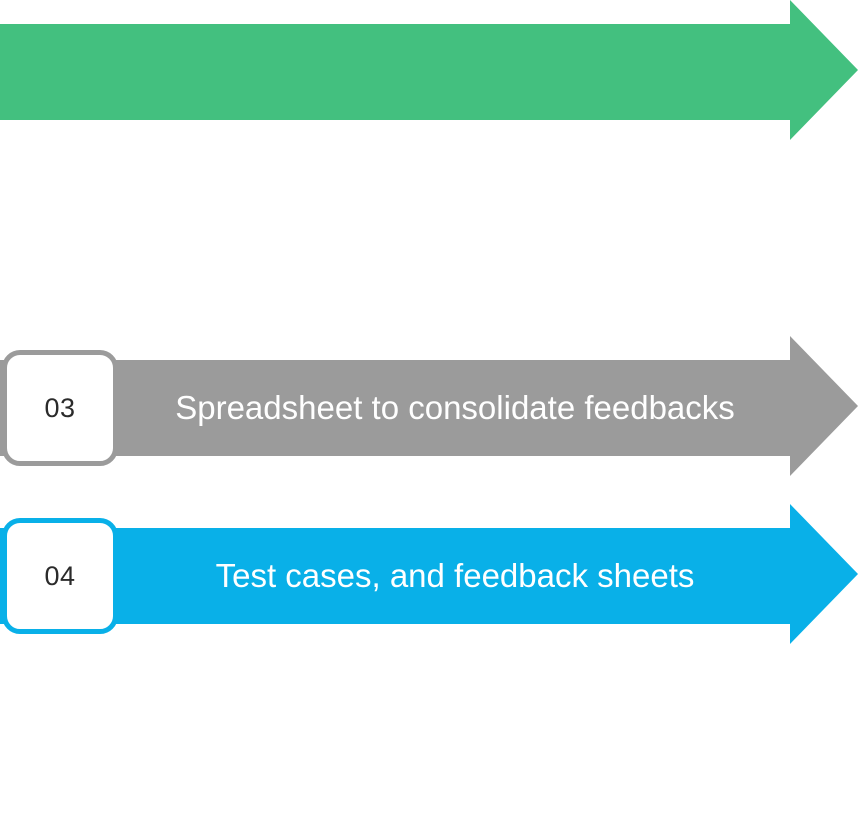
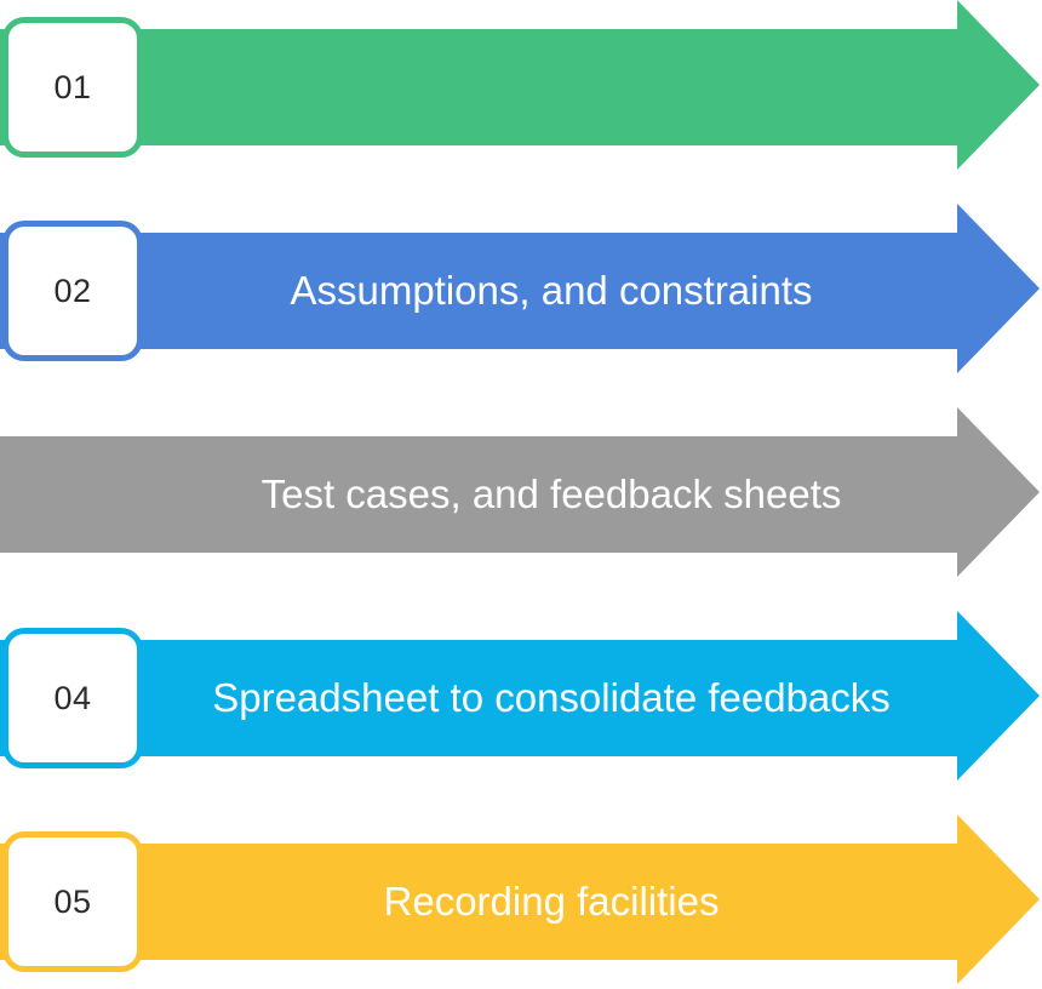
+ 01
+ Assumptions, and constraints
+ 02
- Spreadsheet to consolidate feedbacks
+ Test cases, and feedback sheets
- 03
- Test cases, and feedback sheets
+ Spreadsheet to consolidate feedbacks
  04
+ Recording facilities
+ 05
